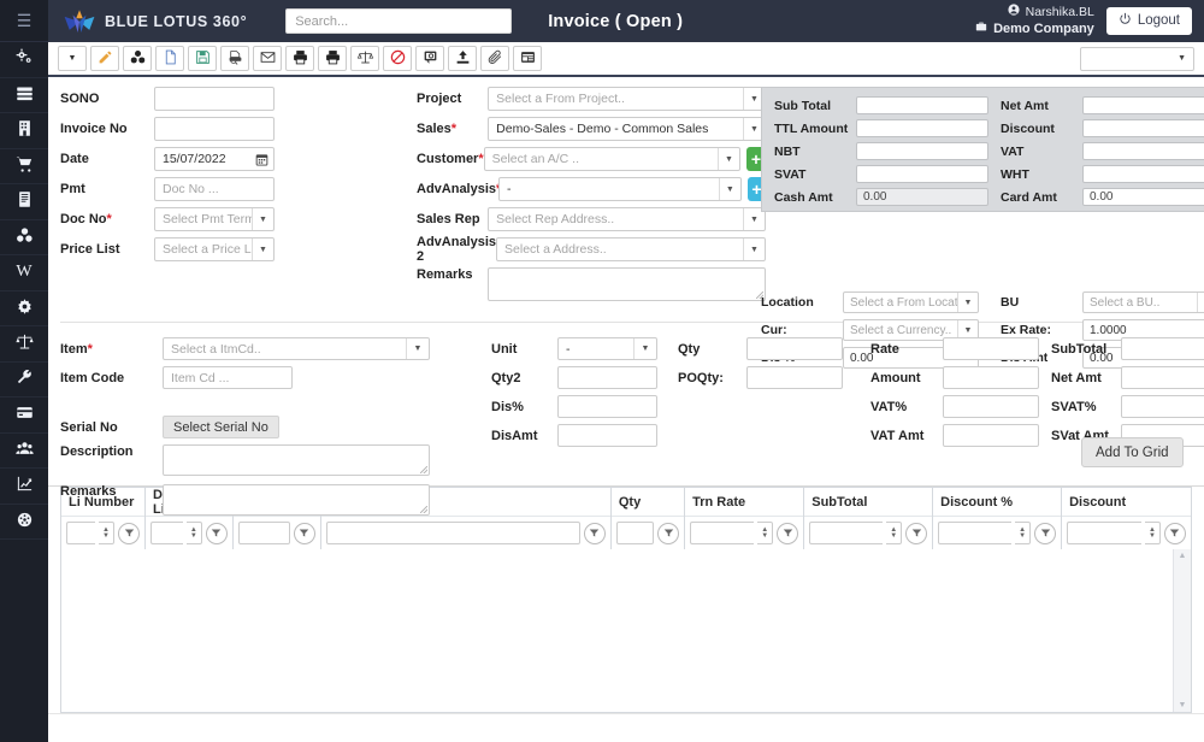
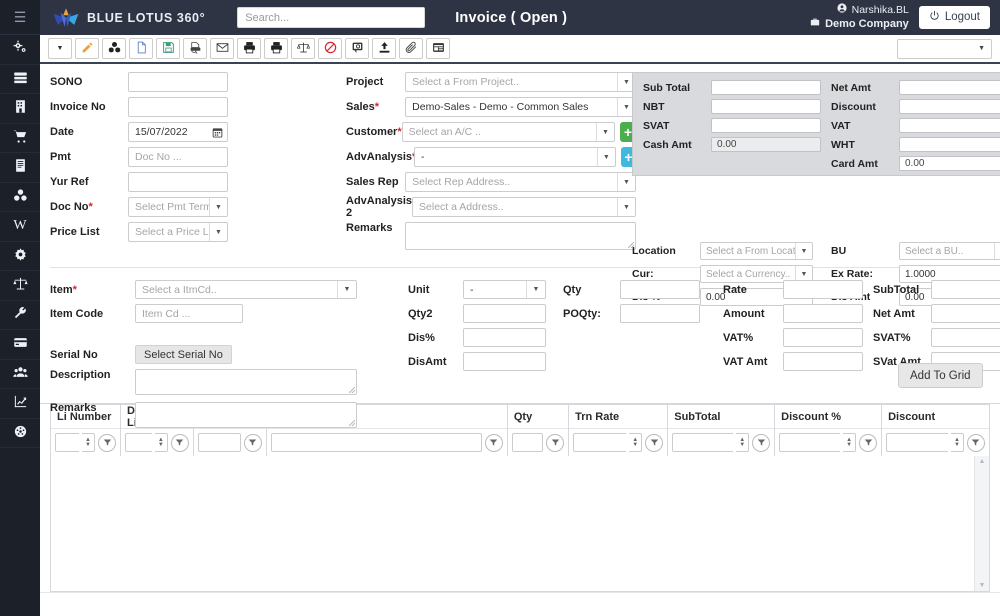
  ☰
  W
  BLUE LOTUS 360°
  Search...
  Invoice ( Open )
  Narshika.BL
  Demo Company
  Logout
  SONO
  Invoice No
  Date
  15/07/2022
  Pmt
  Doc No ...
+ Yur Ref
  Doc No*
  Select Pmt Term
  Price List
  Select a Price L
  Project
  Select a From Project..
  Sales*
  Demo-Sales - Demo - Common Sales
  Customer*
  Select an A/C ..
  +
  AdvAnalysis
  -
  +
  Sales Rep
  Select Rep Address..
  AdvAnalysis 2
  Select a Address..
  Remarks
  Sub Total
- TTL Amount
  NBT
  SVAT
  Cash Amt
  0.00
  Net Amt
  Discount
  VAT
  WHT
  Card Amt
  0.00
  Location
  Select a From Locat
  Cur:
  Select a Currency..
  0.00
  BU
  Select a BU..
  Ex Rate:
  1.0000
  0.00
  Item*
  Select a ItmCd..
  Item Code
  Item Cd ...
  Serial No
  Select Serial No
  Description
  Remarks
  Unit
  -
  Qty2
  Dis%
  DisAmt
  Qty
  POQty:
  Rate
  Amount
  VAT%
  VAT Amt
  SubTotal
  Net Amt
  SVAT%
  SVat Amt
  Add To Grid
  Li Number
  Qty
  Trn Rate
  SubTotal
  Discount %
  Discount
